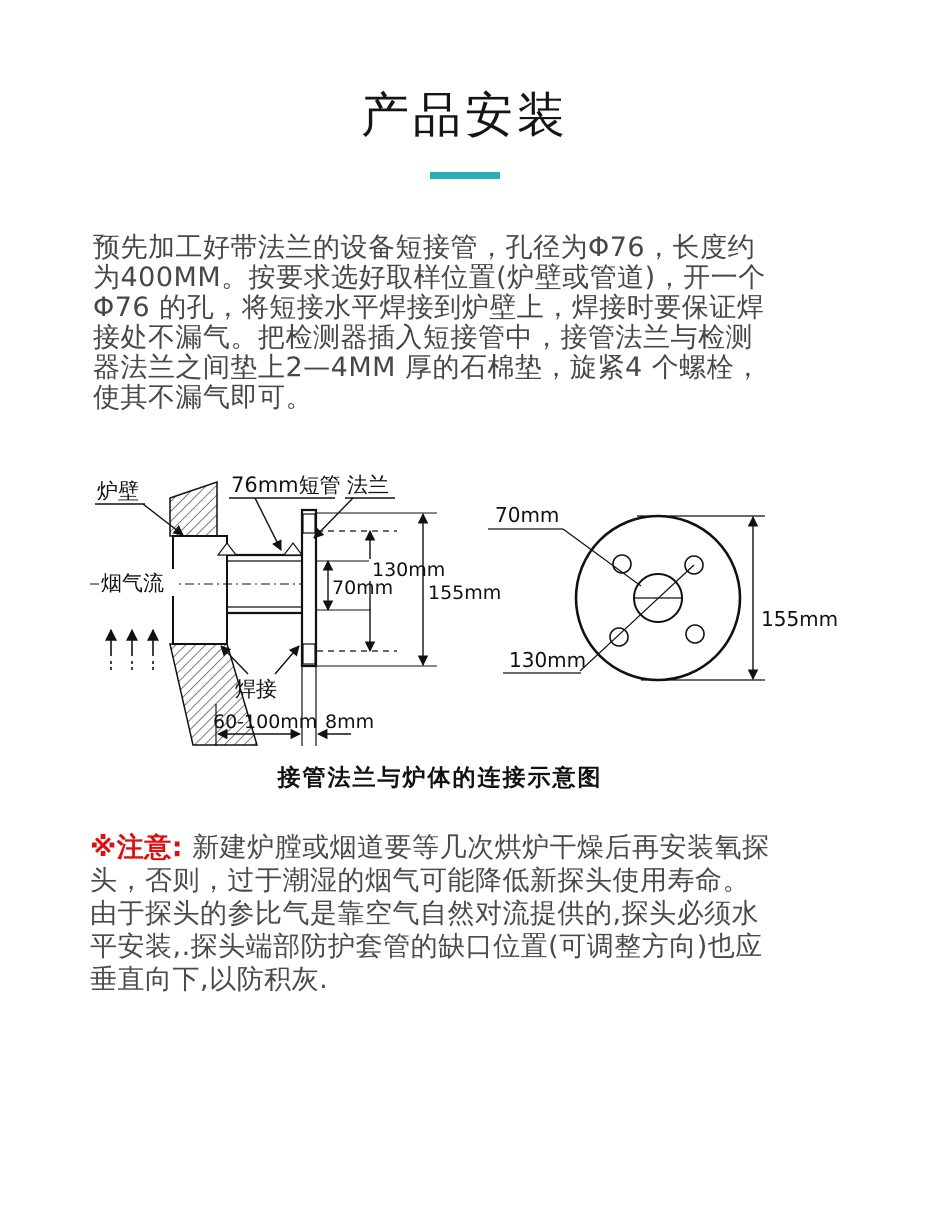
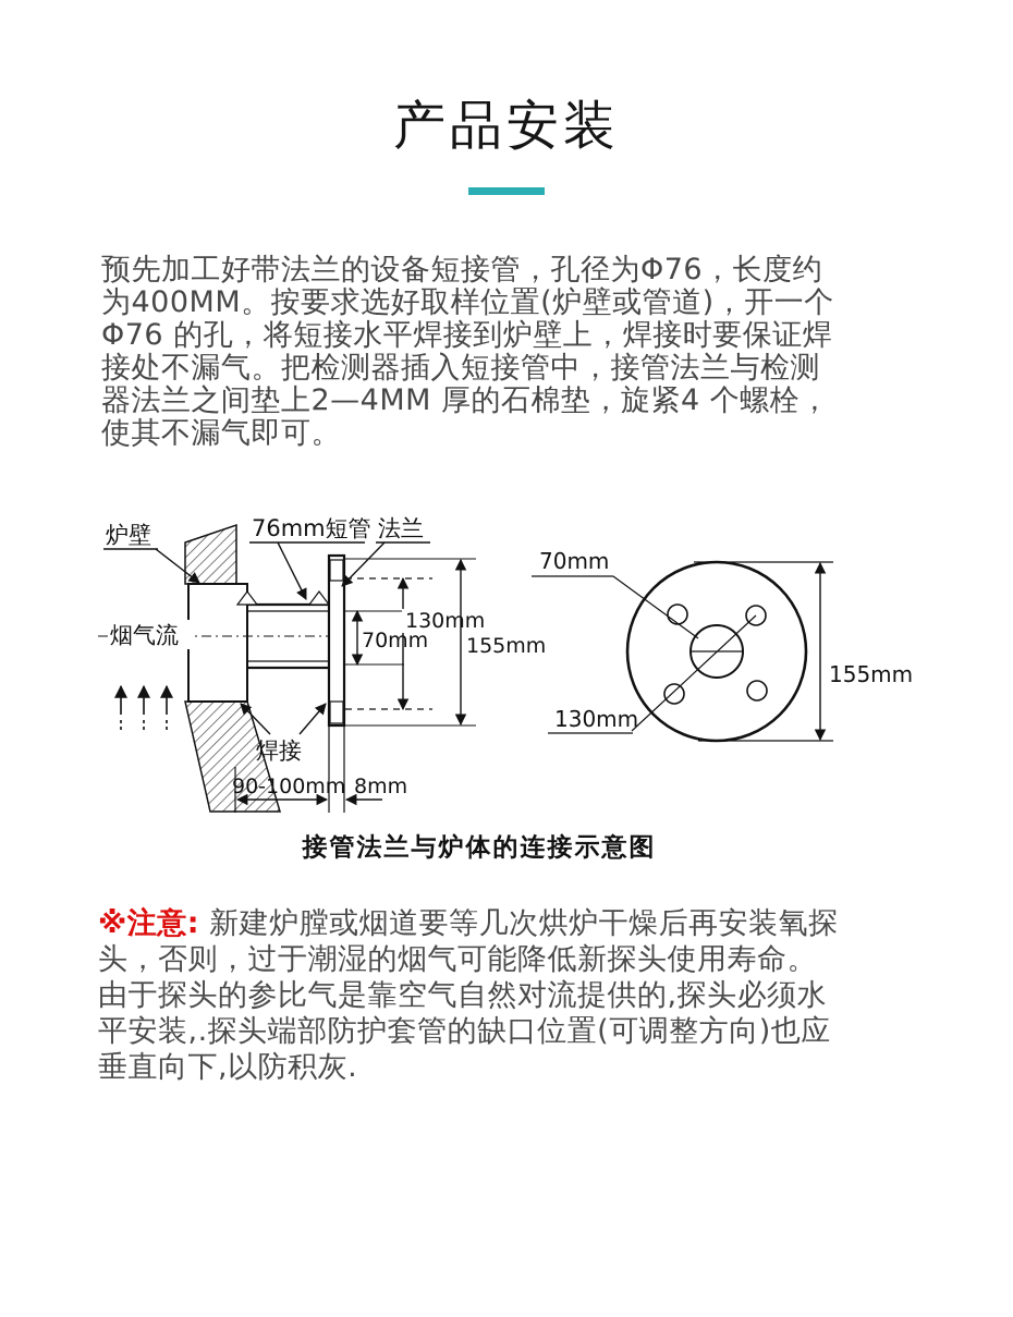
  产品安装
  预先加工好带法兰的设备短接管，孔径为Φ76，长度约
  为400MM。按要求选好取样位置(炉壁或管道)，开一个
  Φ76 的孔，将短接水平焊接到炉壁上，焊接时要保证焊
  接处不漏气。把检测器插入短接管中，接管法兰与检测
  器法兰之间垫上2—4MM 厚的石棉垫，旋紧4 个螺栓，
  使其不漏气即可。
  烟气流
  炉壁
  76mm短管
  法兰
  70mm
  130mm
  155mm
  焊接
- 60-100mm
+ 90-100mm
  8mm
  70mm
  130mm
  155mm
  接管法兰与炉体的连接示意图
  ※注意: 新建炉膛或烟道要等几次烘炉干燥后再安装氧探
  头，否则，过于潮湿的烟气可能降低新探头使用寿命。
  由于探头的参比气是靠空气自然对流提供的,探头必须水
  平安装,.探头端部防护套管的缺口位置(可调整方向)也应
  垂直向下,以防积灰.
